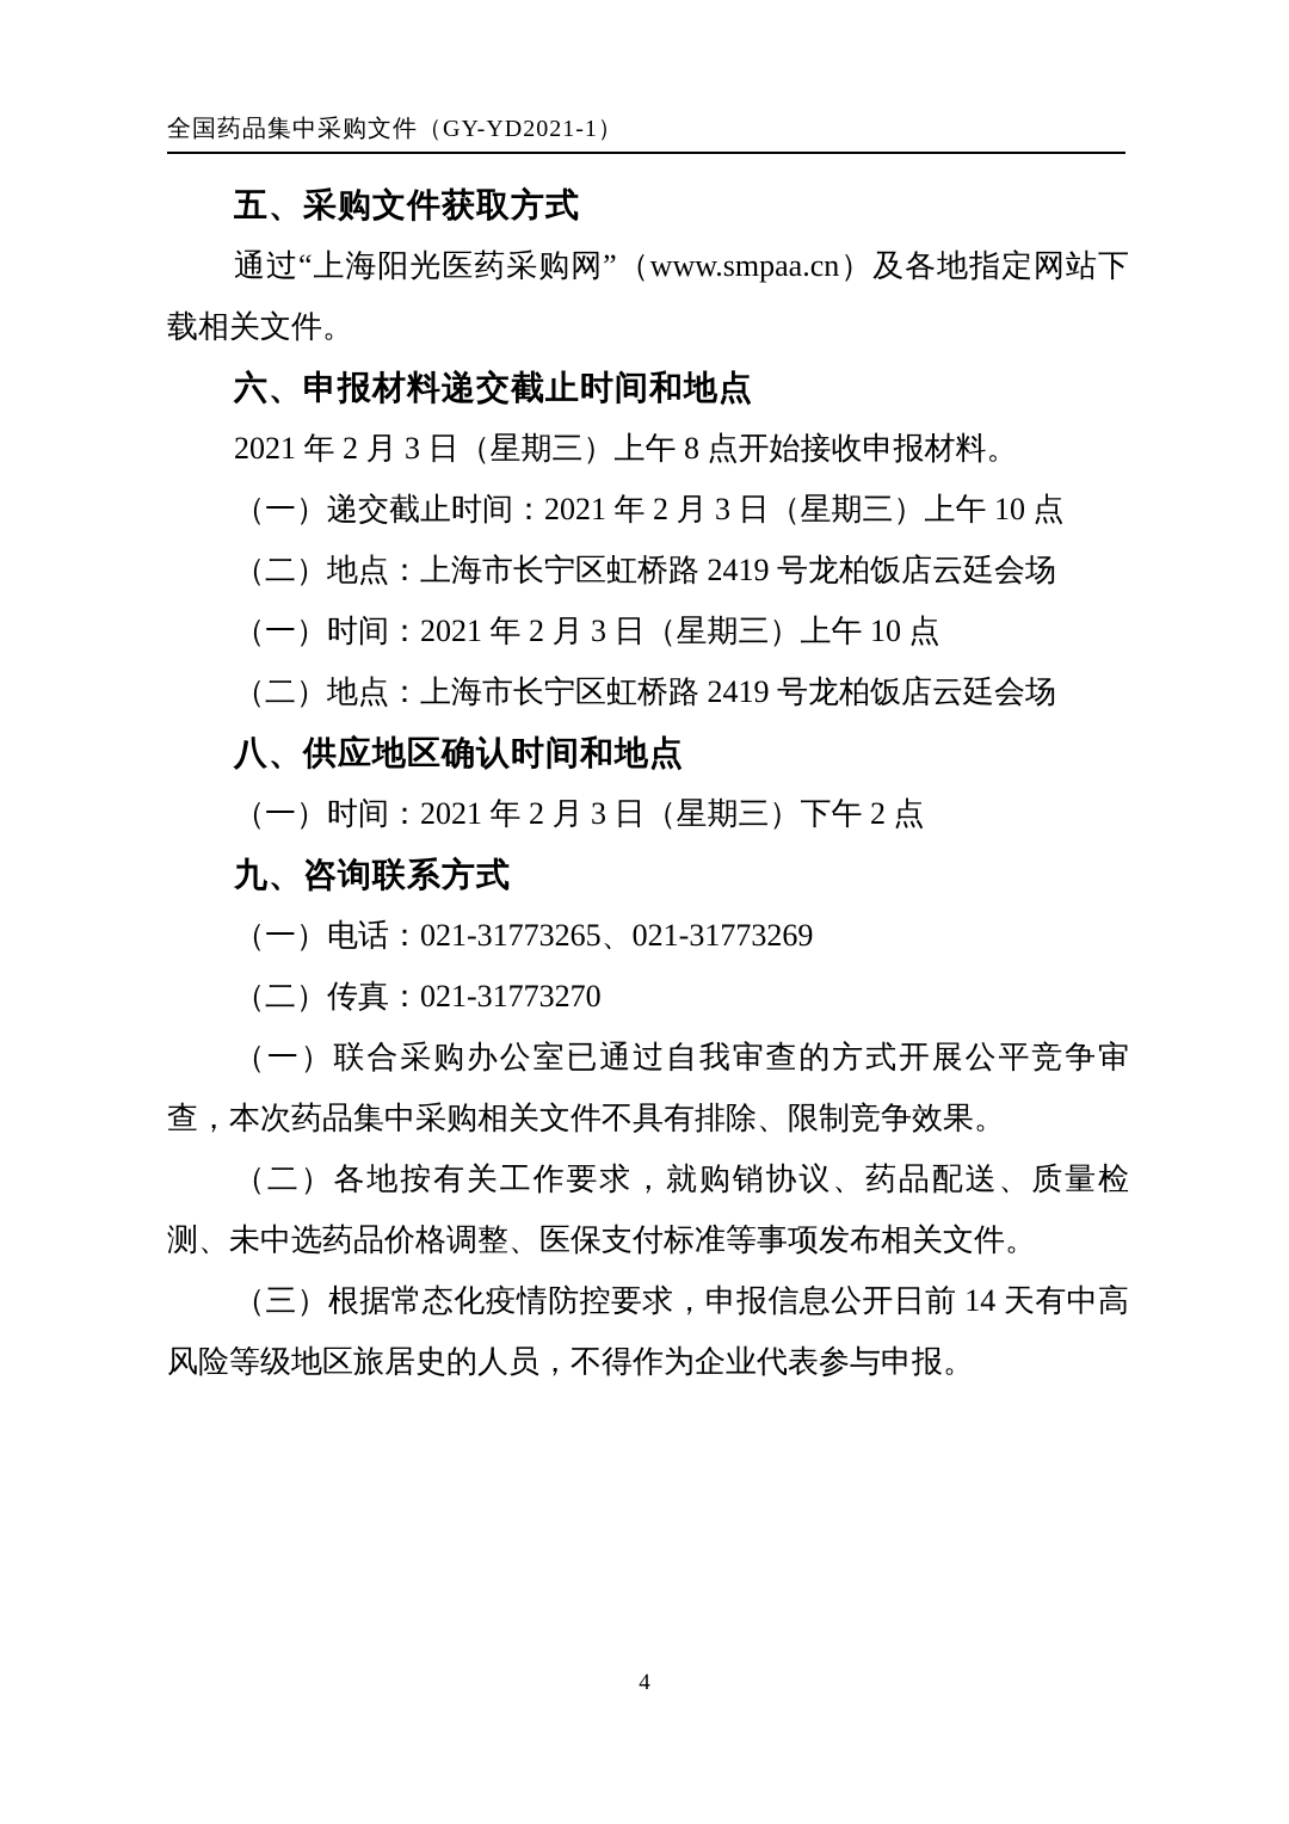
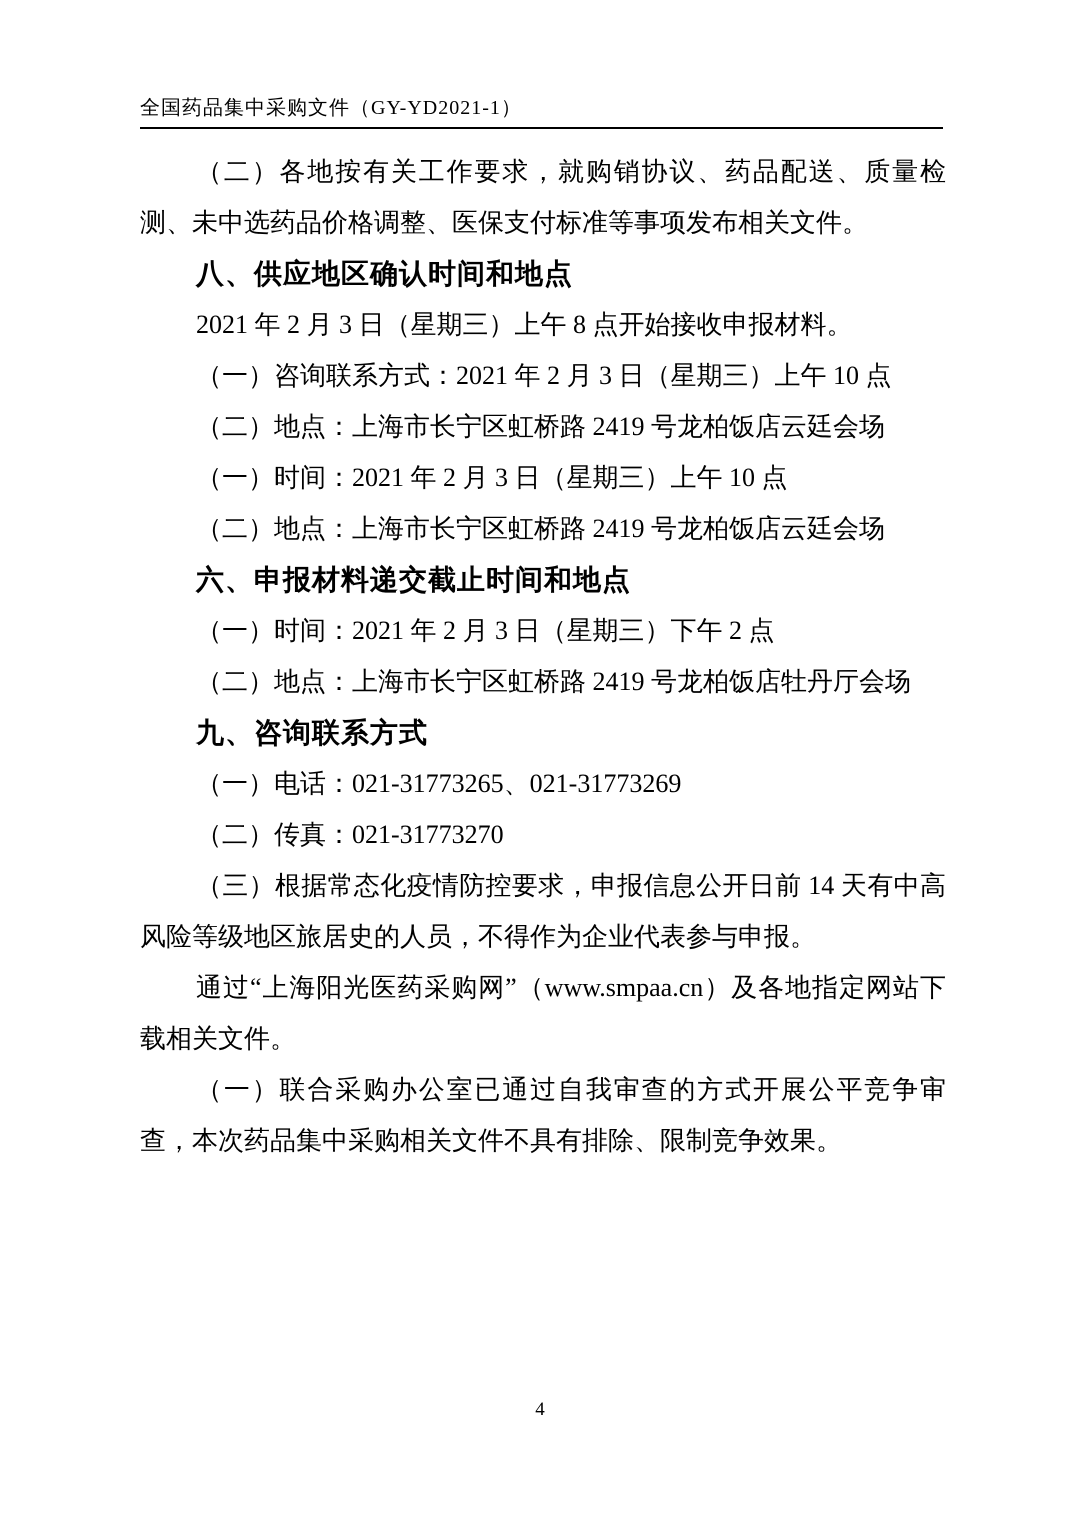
  全国药品集中采购文件（GY-YD2021-1）
- 五、采购文件获取方式
- 通过“上海阳光医药采购网”（www.smpaa.cn）及各地指定网站下载相关文件。
+ （二）各地按有关工作要求，就购销协议、药品配送、质量检测、未中选药品价格调整、医保支付标准等事项发布相关文件。
- 六、申报材料递交截止时间和地点
+ 八、供应地区确认时间和地点
  2021 年 2 月 3 日（星期三）上午 8 点开始接收申报材料。
- （一）递交截止时间：2021 年 2 月 3 日（星期三）上午 10 点
+ （一）咨询联系方式：2021 年 2 月 3 日（星期三）上午 10 点
  （二）地点：上海市长宁区虹桥路 2419 号龙柏饭店云廷会场
  （一）时间：2021 年 2 月 3 日（星期三）上午 10 点
  （二）地点：上海市长宁区虹桥路 2419 号龙柏饭店云廷会场
- 八、供应地区确认时间和地点
+ 六、申报材料递交截止时间和地点
  （一）时间：2021 年 2 月 3 日（星期三）下午 2 点
+ （二）地点：上海市长宁区虹桥路 2419 号龙柏饭店牡丹厅会场
  九、咨询联系方式
  （一）电话：021-31773265、021-31773269
  （二）传真：021-31773270
- （一）联合采购办公室已通过自我审查的方式开展公平竞争审查，本次药品集中采购相关文件不具有排除、限制竞争效果。
+ （三）根据常态化疫情防控要求，申报信息公开日前 14 天有中高风险等级地区旅居史的人员，不得作为企业代表参与申报。
- （二）各地按有关工作要求，就购销协议、药品配送、质量检测、未中选药品价格调整、医保支付标准等事项发布相关文件。
+ 通过“上海阳光医药采购网”（www.smpaa.cn）及各地指定网站下载相关文件。
- （三）根据常态化疫情防控要求，申报信息公开日前 14 天有中高风险等级地区旅居史的人员，不得作为企业代表参与申报。
+ （一）联合采购办公室已通过自我审查的方式开展公平竞争审查，本次药品集中采购相关文件不具有排除、限制竞争效果。
  4
